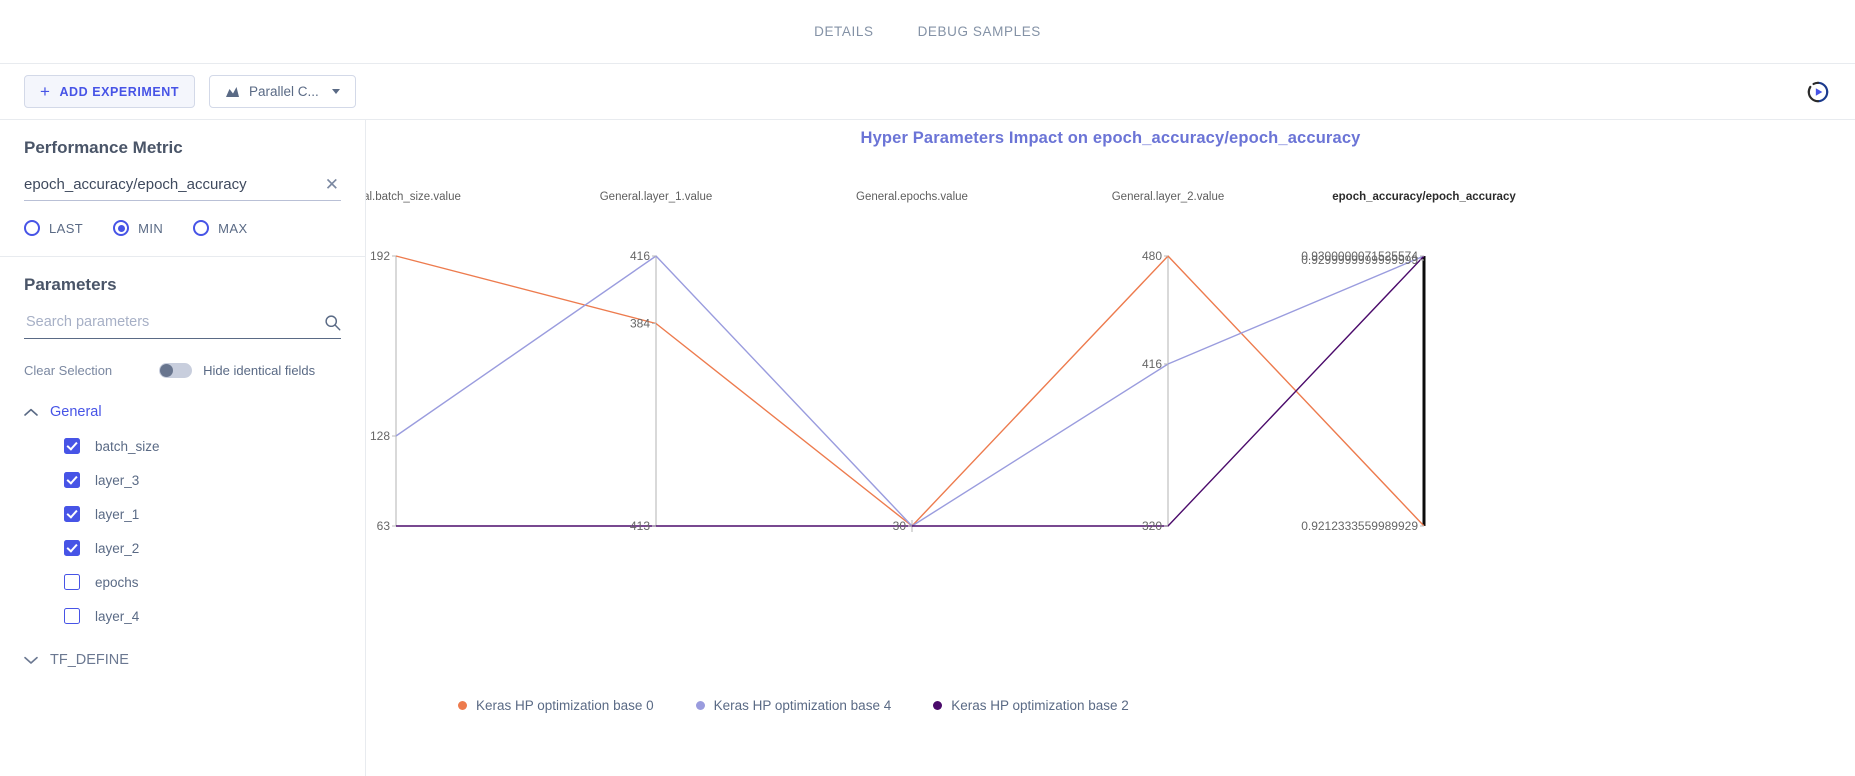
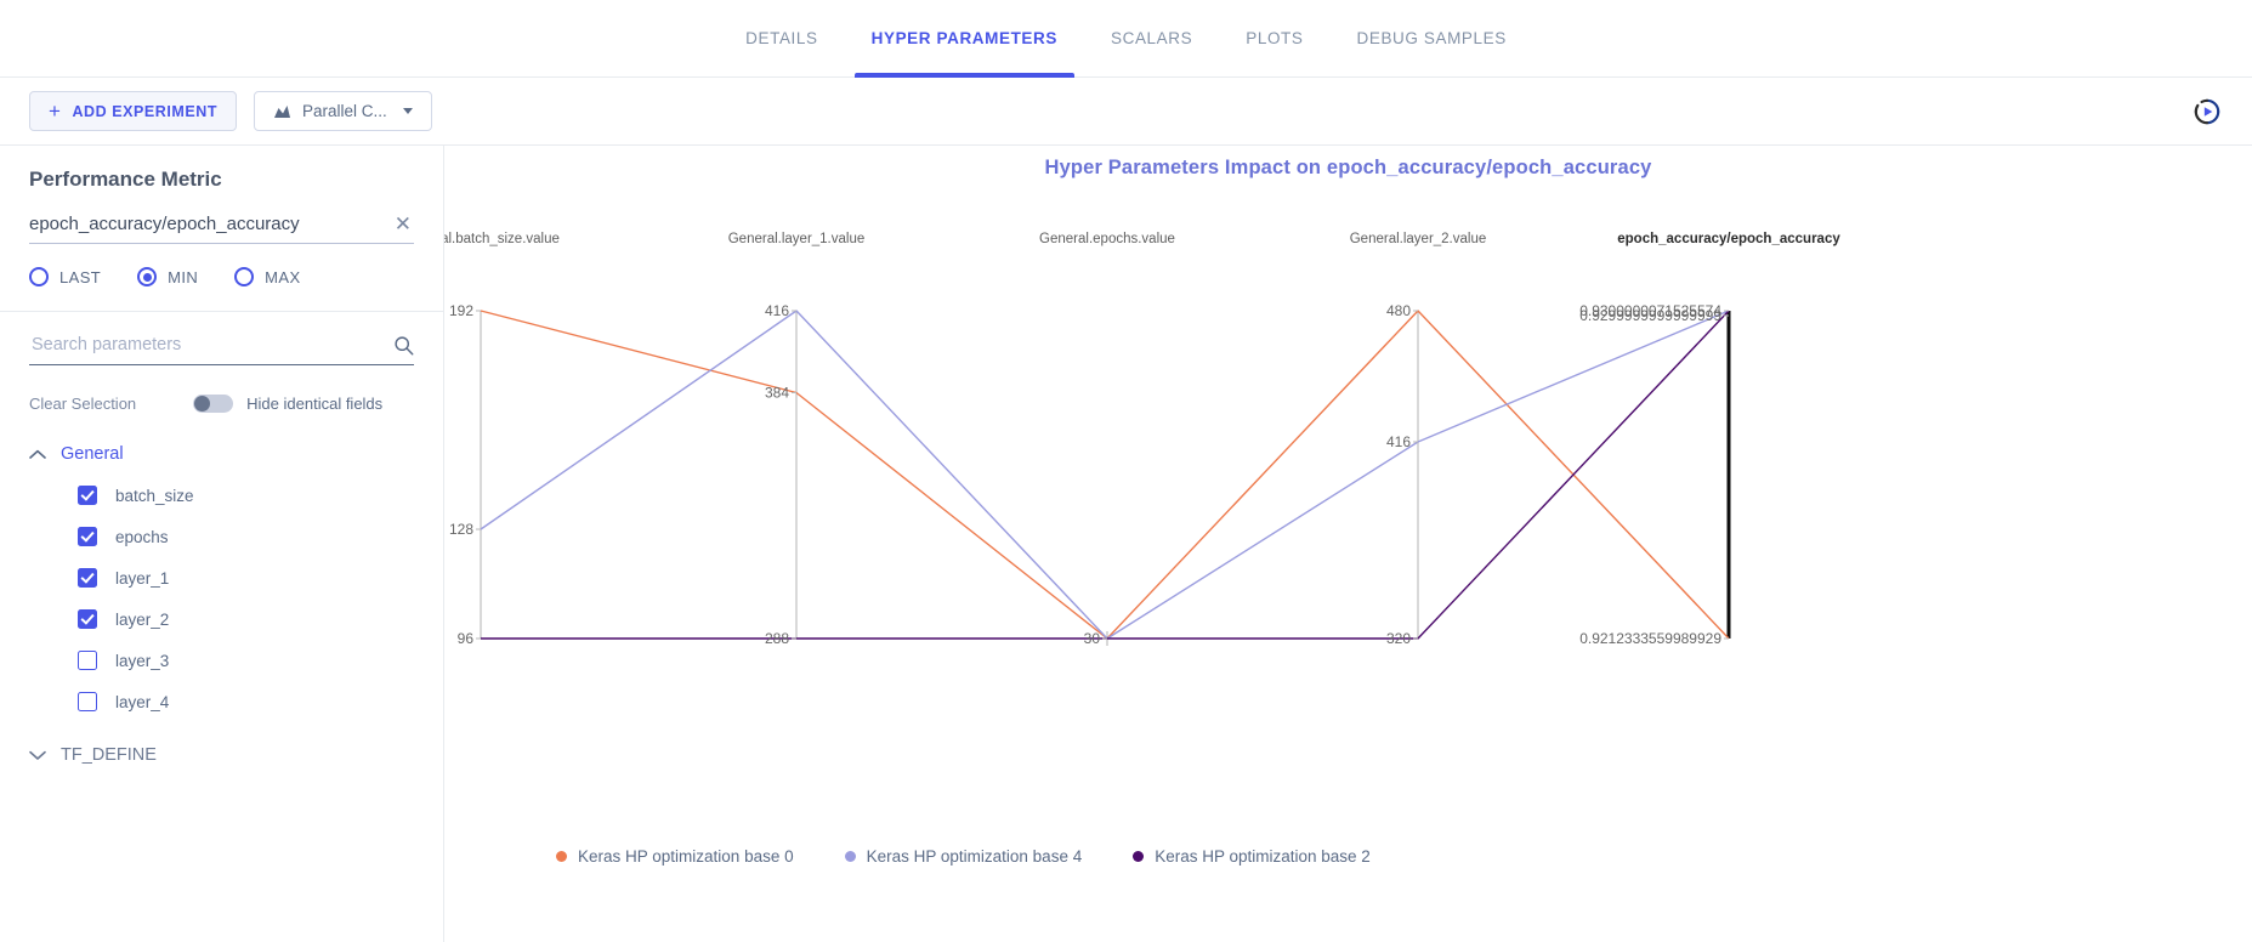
  DETAILS
+ HYPER PARAMETERS
+ SCALARS
+ PLOTS
  DEBUG SAMPLES
  +
  ADD EXPERIMENT
  Parallel C...
  Performance Metric
  epoch_accuracy/epoch_accuracy
  ✕
  LAST
  MIN
  MAX
- Parameters
  Search parameters
  Clear Selection
  Hide identical fields
  General
  batch_size
- layer_3
+ epochs
  layer_1
  layer_2
- epochs
+ layer_3
  layer_4
  TF_DEFINE
  Hyper Parameters Impact on epoch_accuracy/epoch_accuracy
  al.batch_size.value
  General.layer_1.value
  General.epochs.value
  General.layer_2.value
  epoch_accuracy/epoch_accuracy
  192
  128
- 63
+ 96
  416
  384
- 413
+ 288
  30
  480
  416
  320
  0.9300000071525574
  0.9299999999999999
  0.9212333559989929
  Keras HP optimization base 0
  Keras HP optimization base 4
  Keras HP optimization base 2
